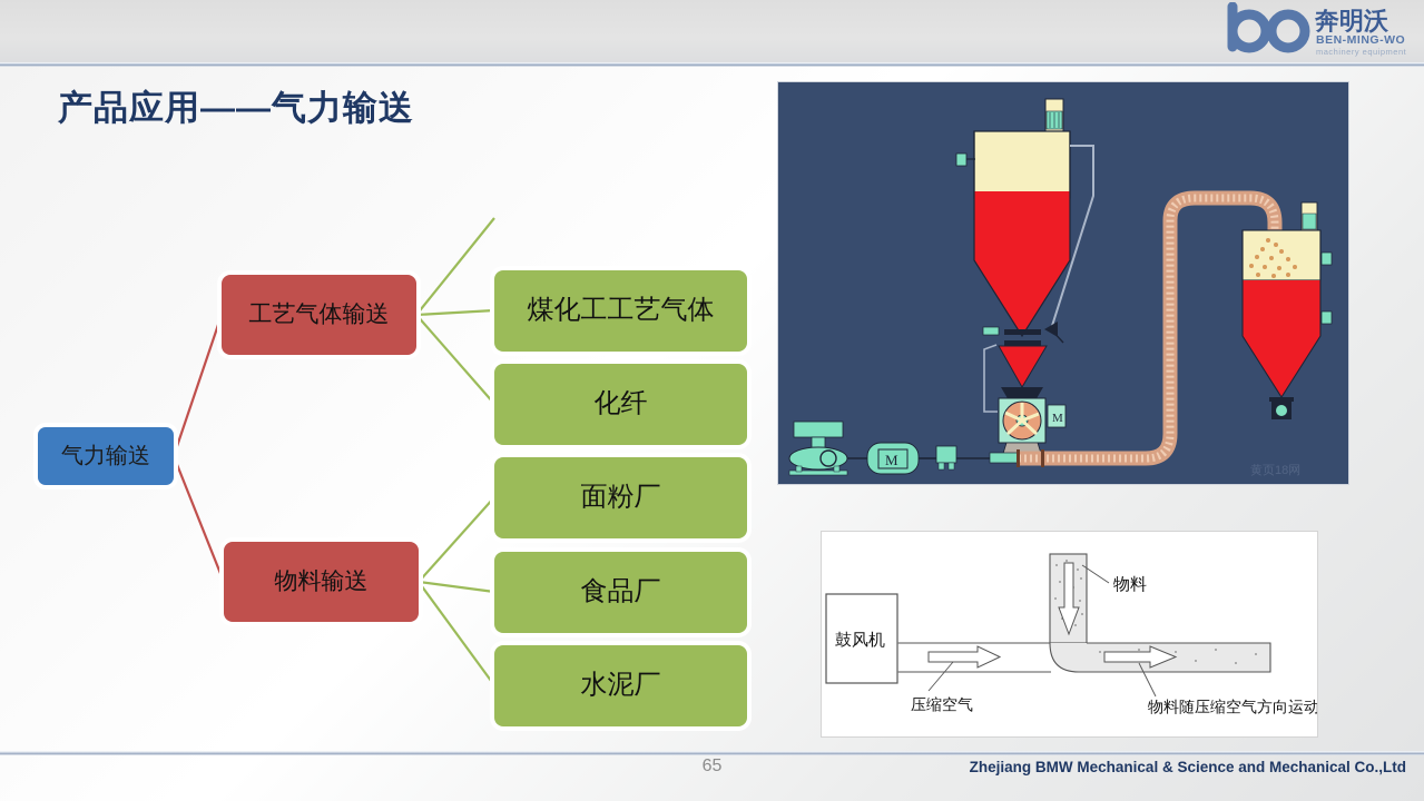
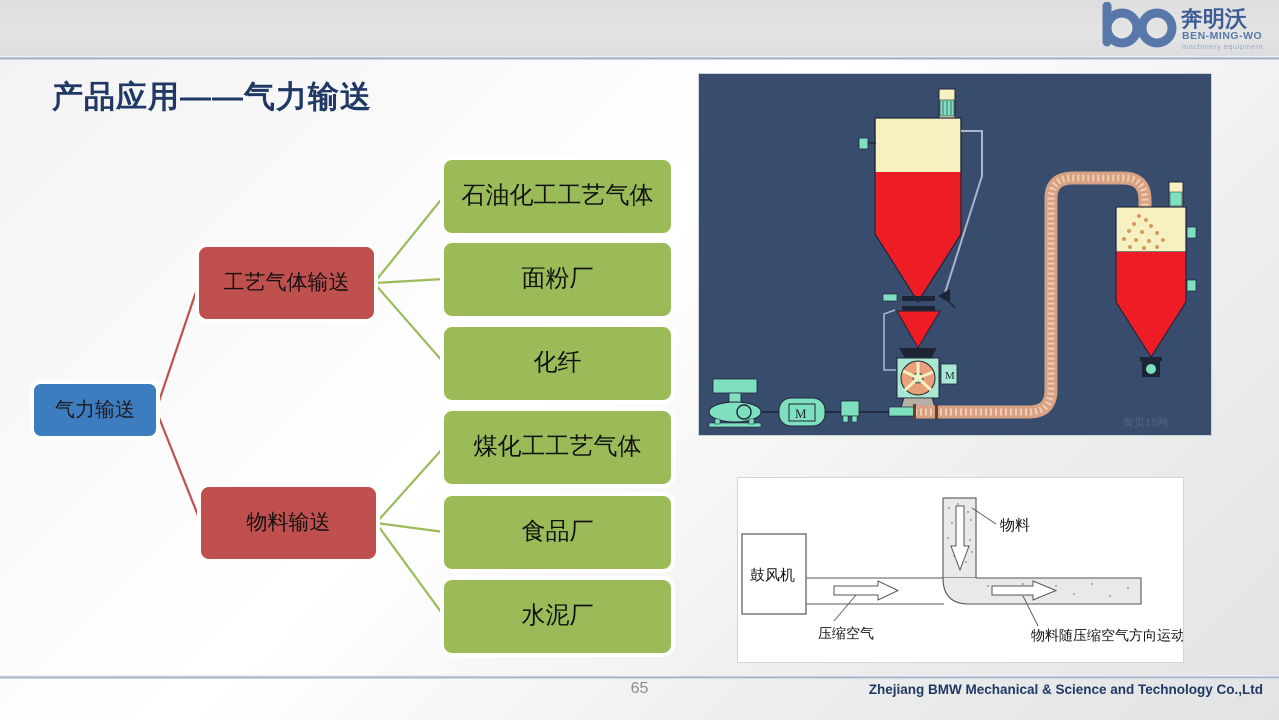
  奔明沃
  BEN-MING-WO
  machinery equipment
  产品应用——气力输送
  气力输送
  工艺气体输送
  物料输送
+ 石油化工工艺气体
- 煤化工工艺气体
+ 面粉厂
  化纤
- 面粉厂
+ 煤化工工艺气体
  食品厂
  水泥厂
  M
  M
  黄页18网
  鼓风机
  压缩空气
  物料随压缩空气方向运动
  物料
  65
- Zhejiang BMW Mechanical & Science and Mechanical Co.,Ltd
+ Zhejiang BMW Mechanical & Science and Technology Co.,Ltd
